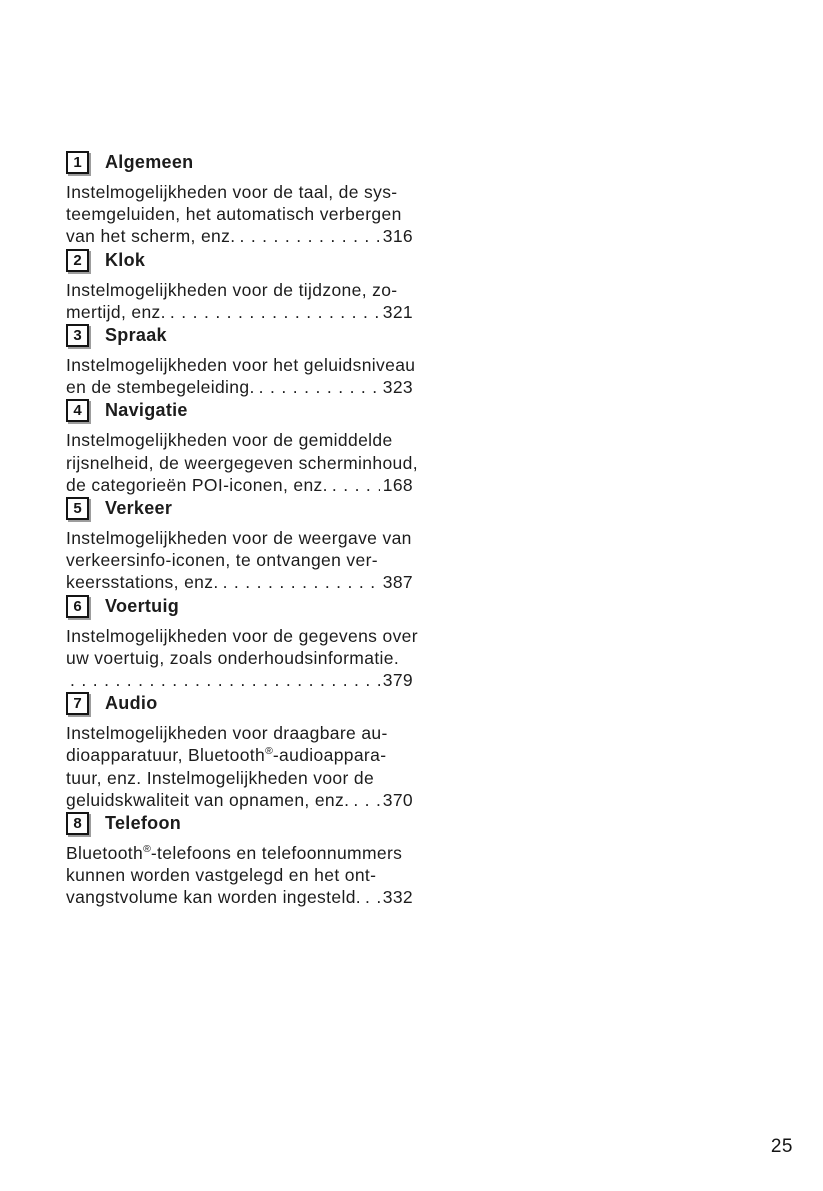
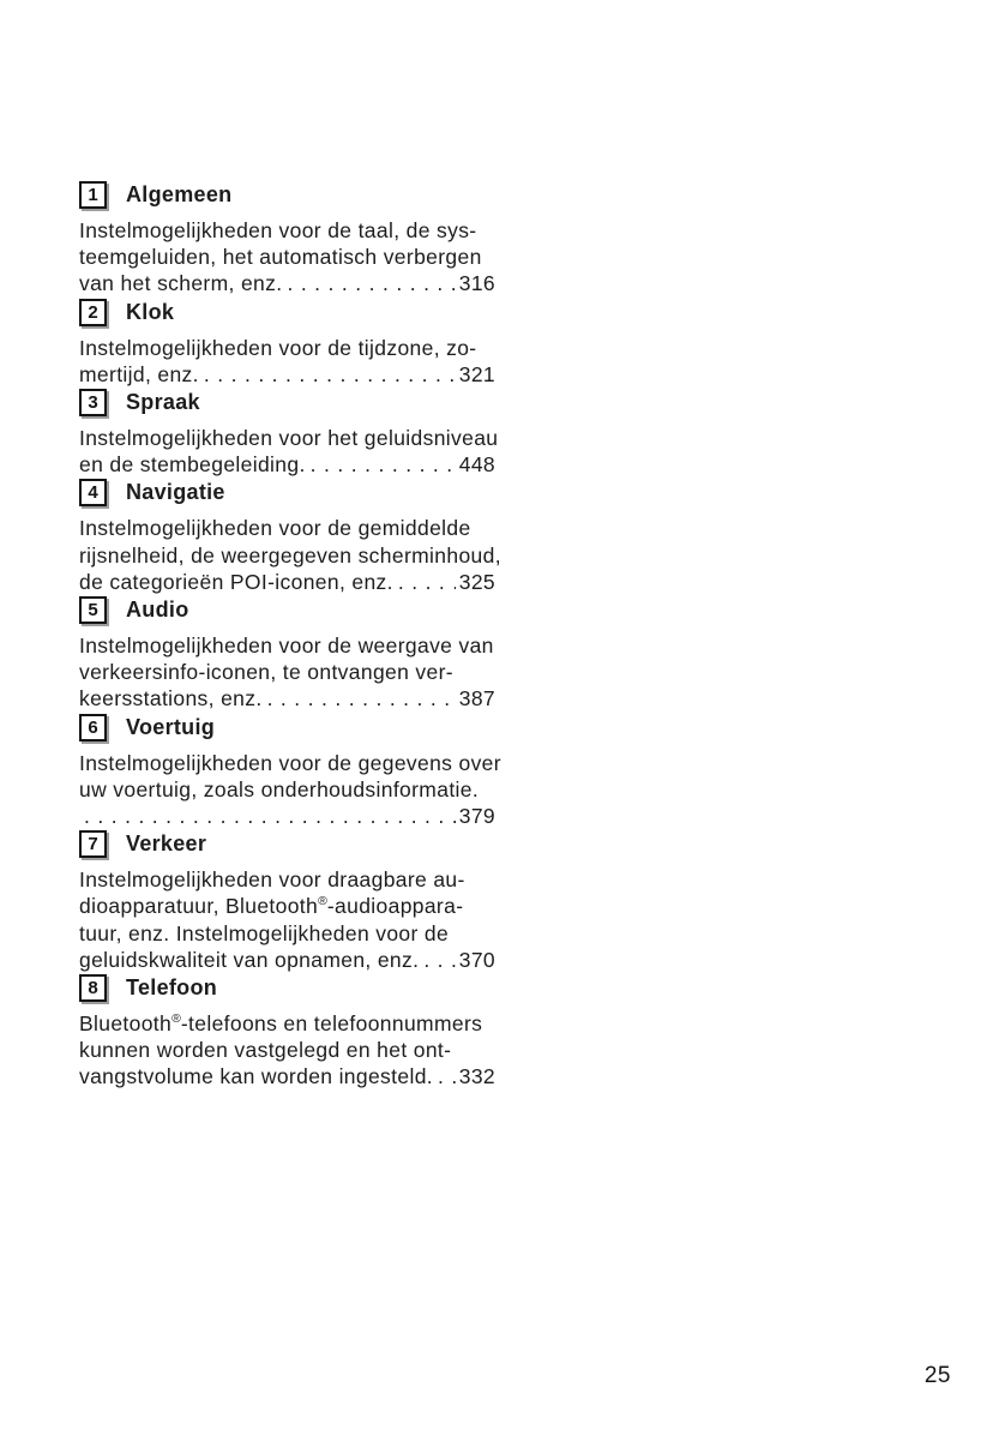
  1
  Algemeen
  Instelmogelijkheden voor de taal, de sys-
  teemgeluiden, het automatisch verbergen
  van het scherm, enz.
  316
  2
  Klok
  Instelmogelijkheden voor de tijdzone, zo-
  mertijd, enz.
  321
  3
  Spraak
  Instelmogelijkheden voor het geluidsniveau
  en de stembegeleiding.
- 323
+ 448
  4
  Navigatie
  Instelmogelijkheden voor de gemiddelde
  rijsnelheid, de weergegeven scherminhoud,
  de categorieën POI-iconen, enz.
- 168
+ 325
  5
- Verkeer
+ Audio
  Instelmogelijkheden voor de weergave van
  verkeersinfo-iconen, te ontvangen ver-
  keersstations, enz.
  387
  6
  Voertuig
  Instelmogelijkheden voor de gegevens over
  uw voertuig, zoals onderhoudsinformatie.
  379
  7
- Audio
+ Verkeer
  Instelmogelijkheden voor draagbare au-
  dioapparatuur, Bluetooth®-audioappara-
  tuur, enz. Instelmogelijkheden voor de
  geluidskwaliteit van opnamen, enz.
  370
  8
  Telefoon
  Bluetooth®-telefoons en telefoonnummers
  kunnen worden vastgelegd en het ont-
  vangstvolume kan worden ingesteld.
  332
  25
